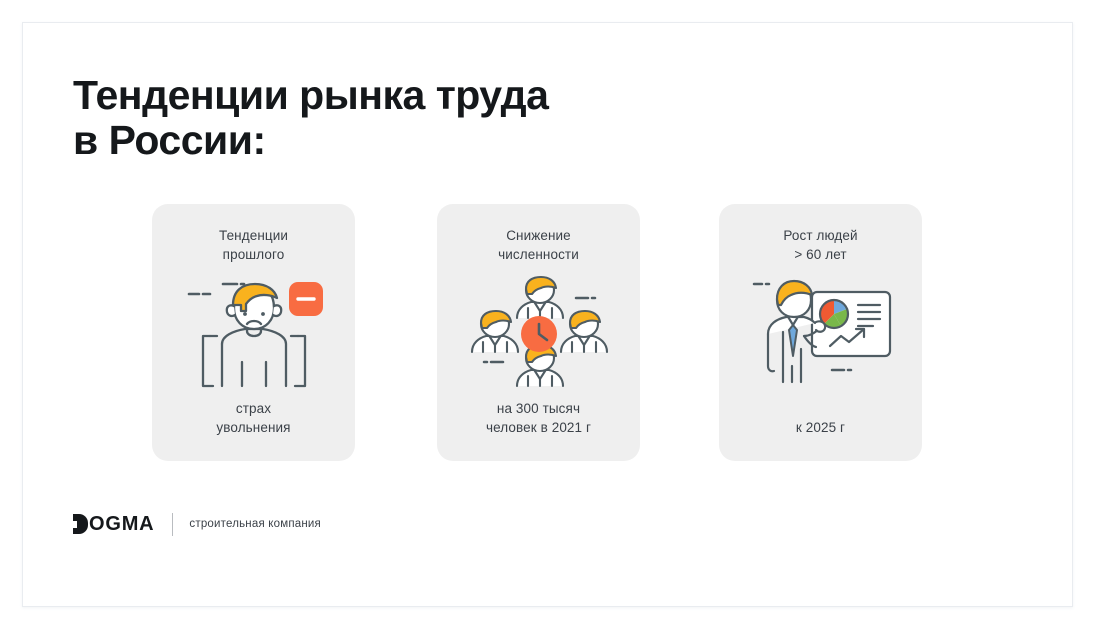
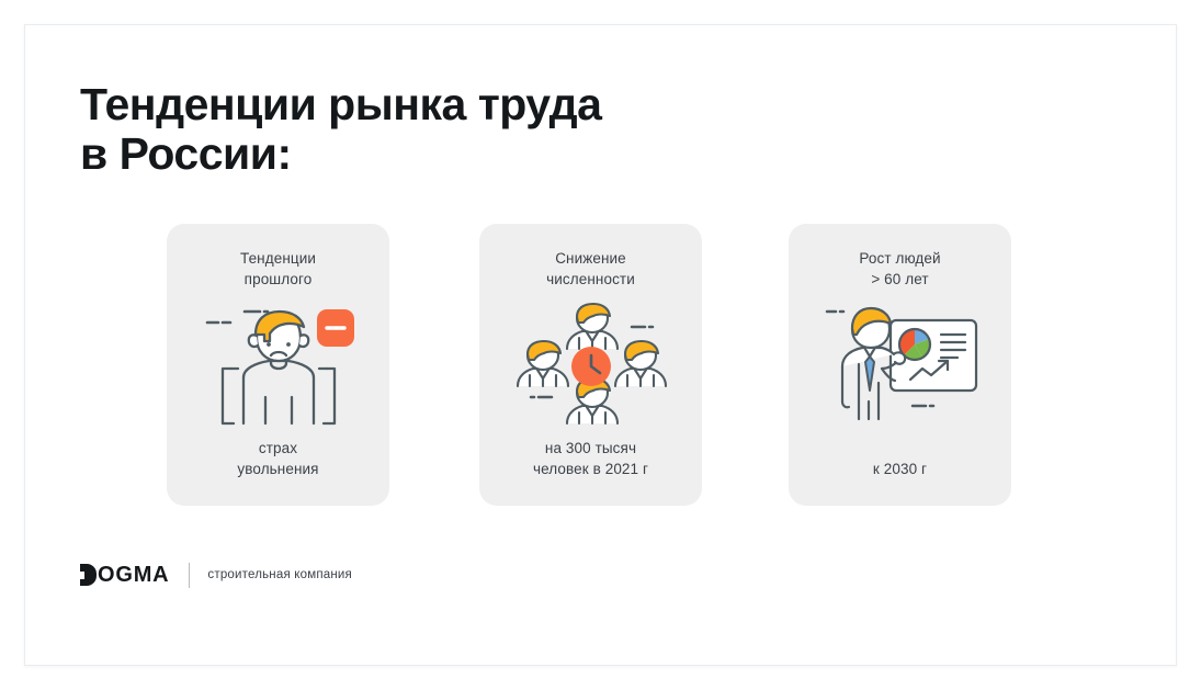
  Тенденции рынка труда
  в России:
  Тенденции
  прошлого
  страх
  увольнения
  Снижение
  численности
  на 300 тысяч
  человек в 2021 г
  Рост людей
  > 60 лет
- к 2025 г
+ к 2030 г
  OGMA
  строительная компания
